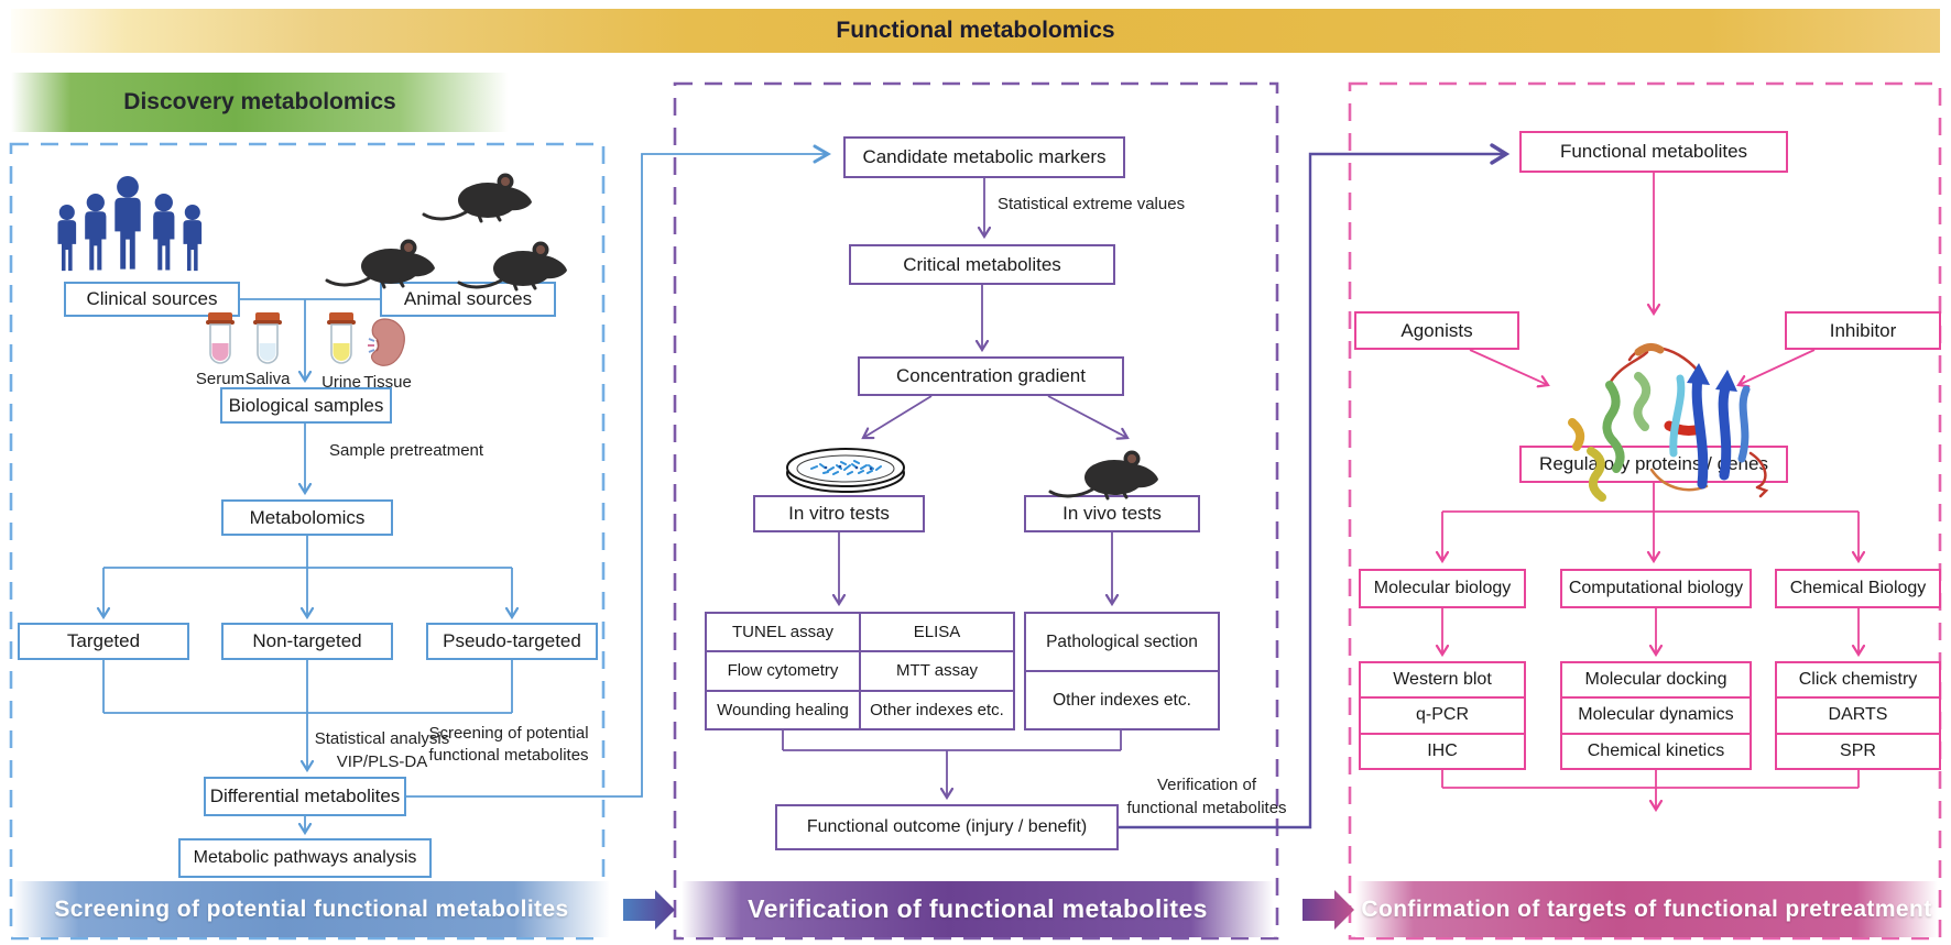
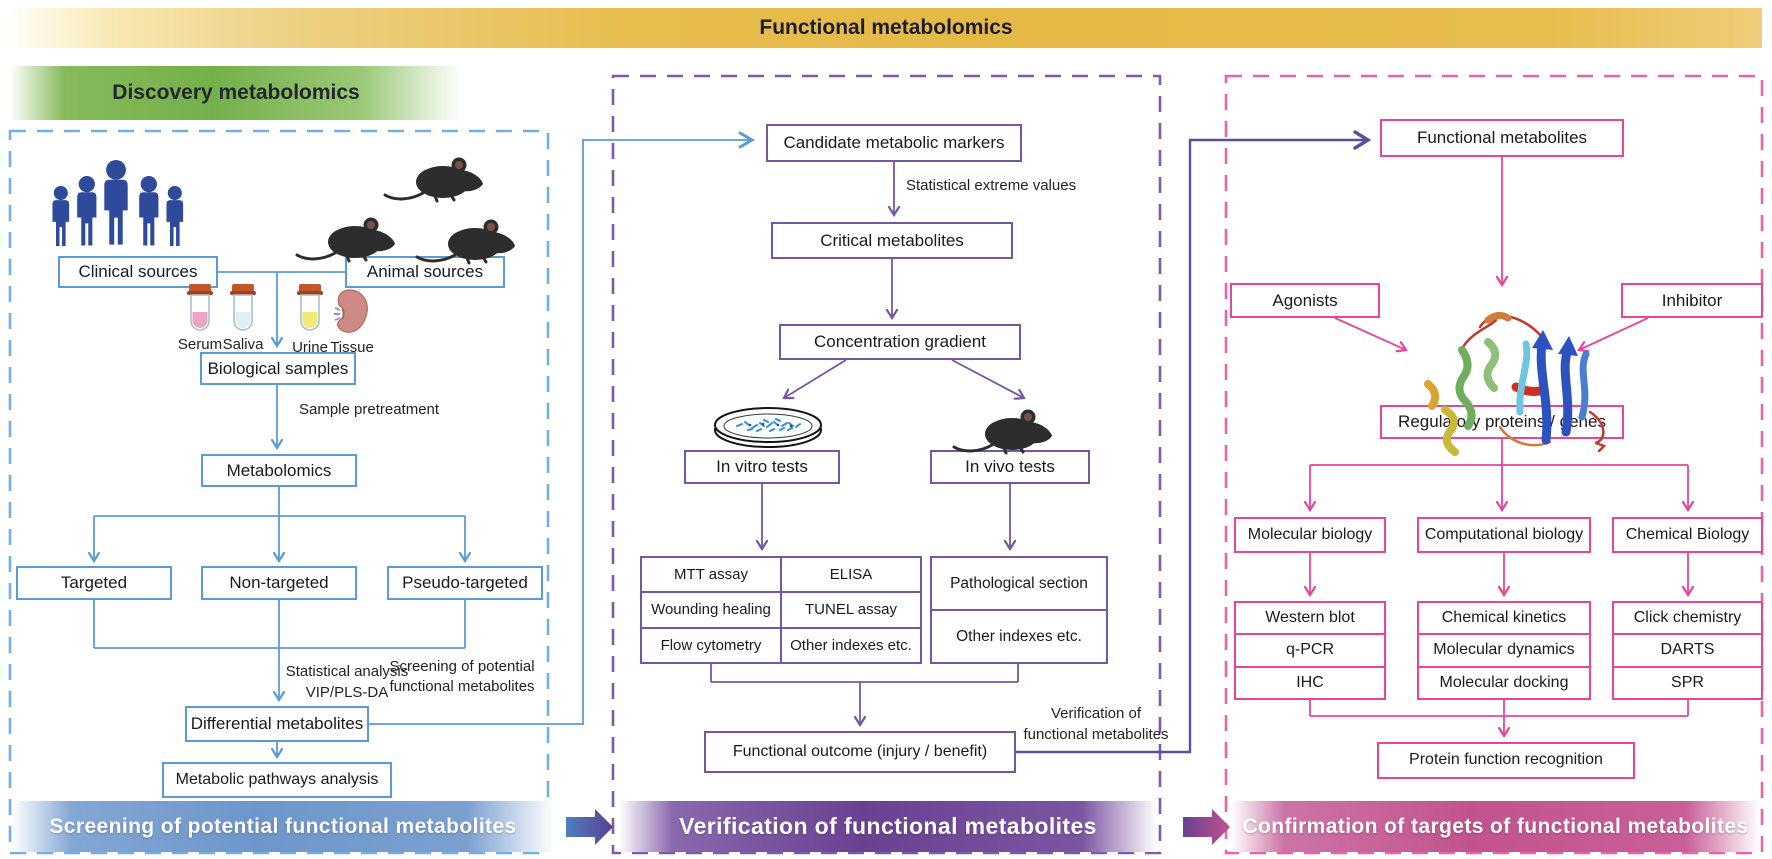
  Functional metabolomics
  Discovery metabolomics
  Screening of potential functional metabolites
  Verification of functional metabolites
- Confirmation of targets of functional pretreatment
+ Confirmation of targets of functional metabolites
  Clinical sources
  Animal sources
  Biological samples
  Metabolomics
  Targeted
  Non-targeted
  Pseudo-targeted
  Differential metabolites
  Metabolic pathways analysis
  Serum
  Saliva
  Urine
  Tissue
  Sample pretreatment
  Statistical analysis
  VIP/PLS-DA
  Screening of potential
  functional metabolites
  Candidate metabolic markers
  Critical metabolites
  Concentration gradient
  In vitro tests
  In vivo tests
  Functional outcome (injury / benefit)
  Statistical extreme values
  Verification of
  functional metabolites
- TUNEL assay
+ MTT assay
  ELISA
- Flow cytometry
+ Wounding healing
- MTT assay
+ TUNEL assay
- Wounding healing
+ Flow cytometry
  Other indexes etc.
  Pathological section
  Other indexes etc.
  Functional metabolites
  Agonists
  Inhibitor
  Regulaoy proteins /enes
  Molecular biology
  Computational biology
  Chemical Biology
+ Protein function recognition
  Western blot
  q-PCR
  IHC
- Molecular docking
+ Chemical kinetics
  Molecular dynamics
- Chemical kinetics
+ Molecular docking
  Click chemistry
  DARTS
  SPR
